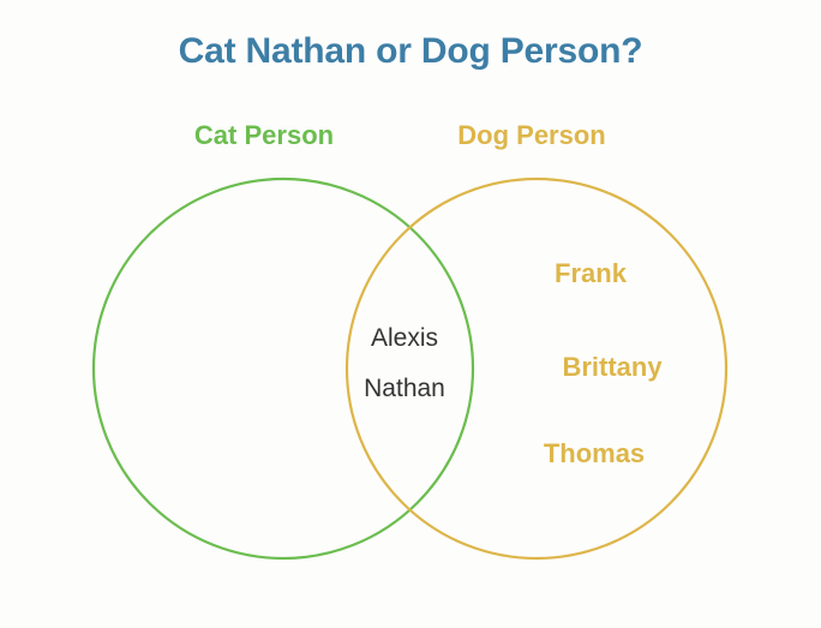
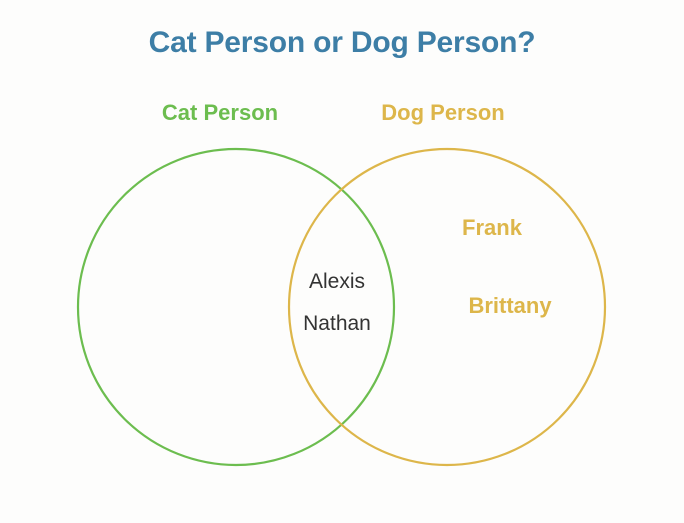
- Cat Nathan or Dog Person?
+ Cat Person or Dog Person?
  Cat Person
  Dog Person
  Alexis
  Nathan
  Frank
  Brittany
- Thomas
